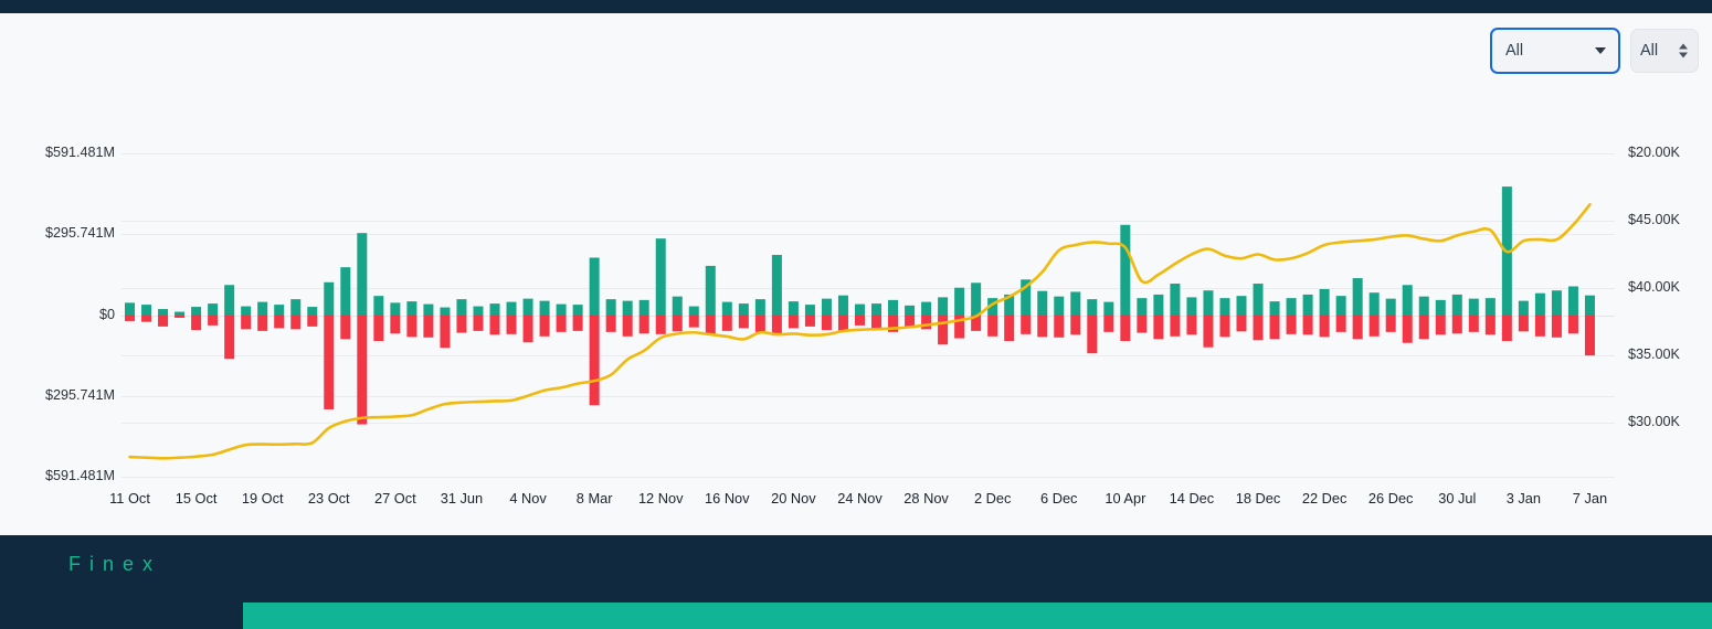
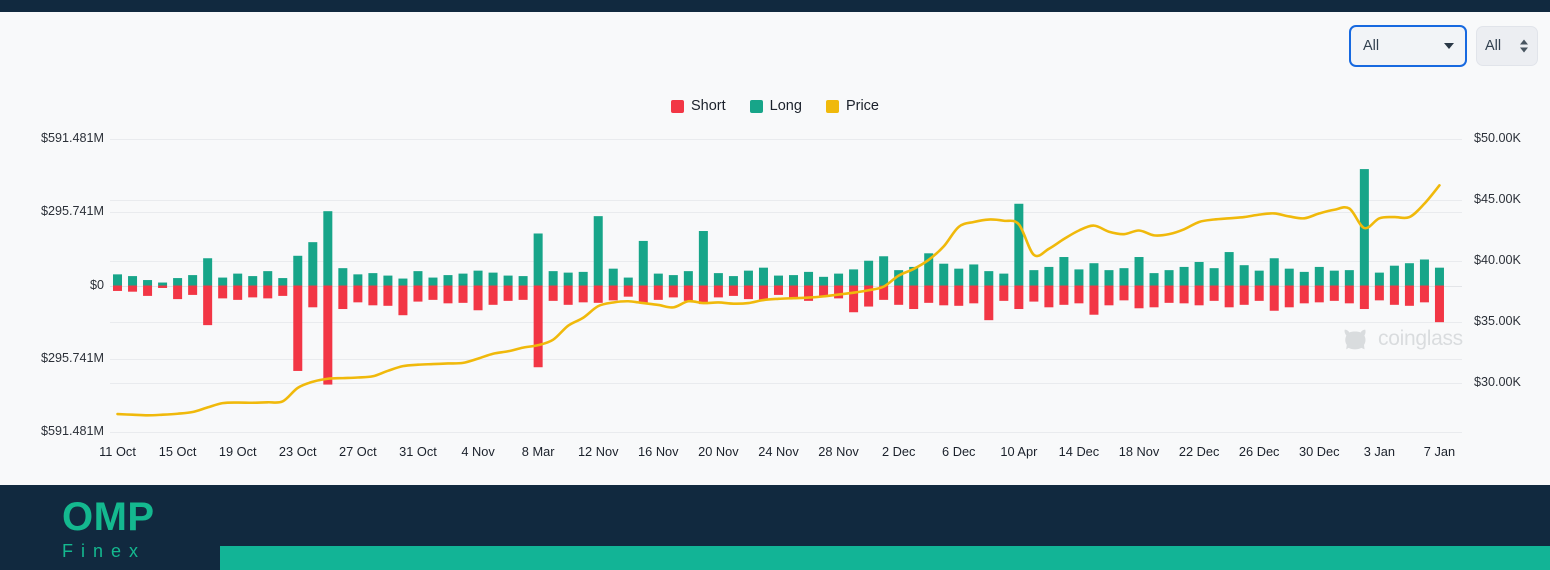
  All
  All
+ Short
+ Long
+ Price
  $591.481M
  $295.741M
  $0
  $295.741M
  $591.481M
- $20.00K
+ $50.00K
  $45.00K
  $40.00K
  $35.00K
  $30.00K
  11 Oct
  15 Oct
  19 Oct
  23 Oct
  27 Oct
- 31 Jun
+ 31 Oct
  4 Nov
  8 Mar
  12 Nov
  16 Nov
  20 Nov
  24 Nov
  28 Nov
  2 Dec
  6 Dec
  10 Apr
  14 Dec
- 18 Dec
+ 18 Nov
  22 Dec
  26 Dec
- 30 Jul
+ 30 Dec
  3 Jan
  7 Jan
+ coinglass
+ OMP
  Finex
